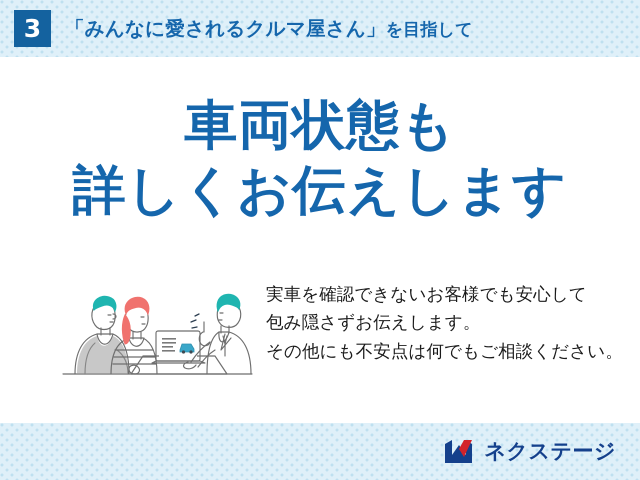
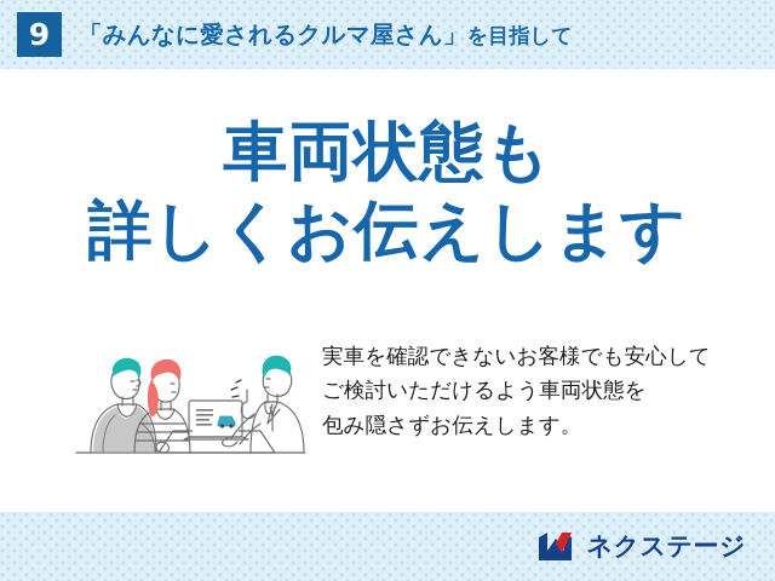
- 3
+ 9
  「みんなに愛されるクルマ屋さん」を目指して
  車両状態も
  詳しくお伝えします
  実車を確認できないお客様でも安心して
+ ご検討いただけるよう車両状態を
  包み隠さずお伝えします。
- その他にも不安点は何でもご相談ください。
  ネクステージ
